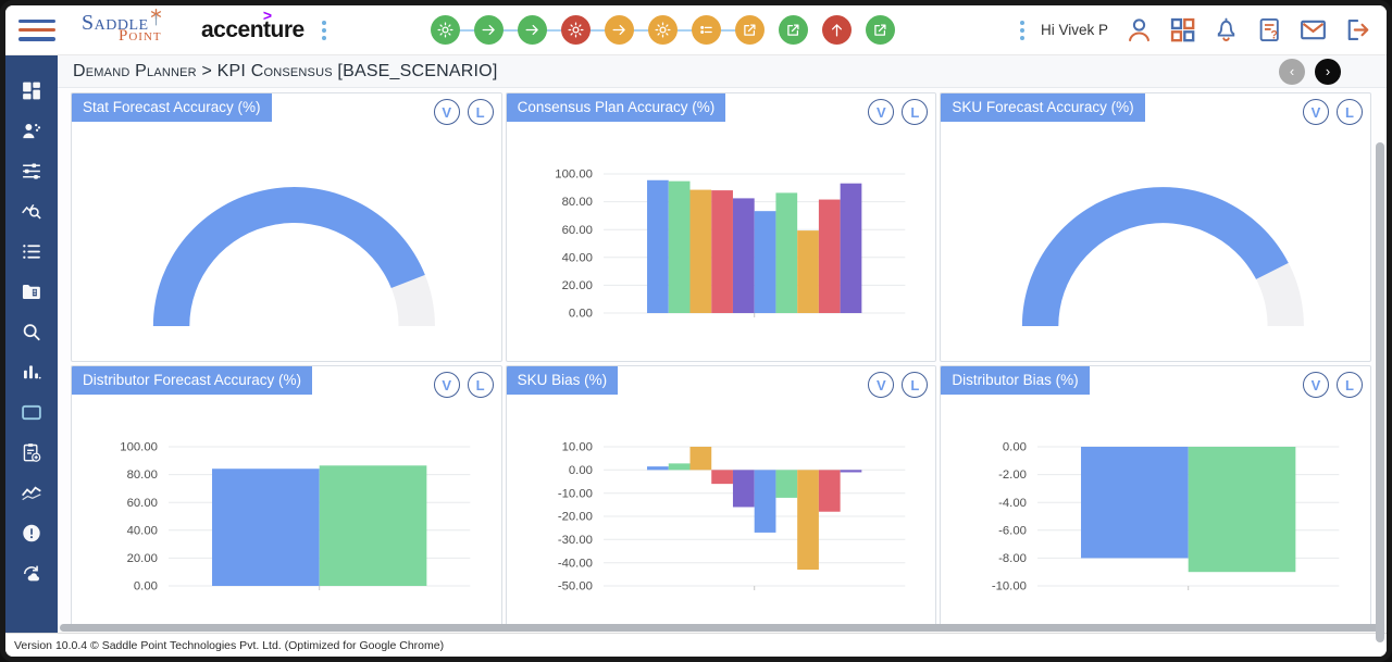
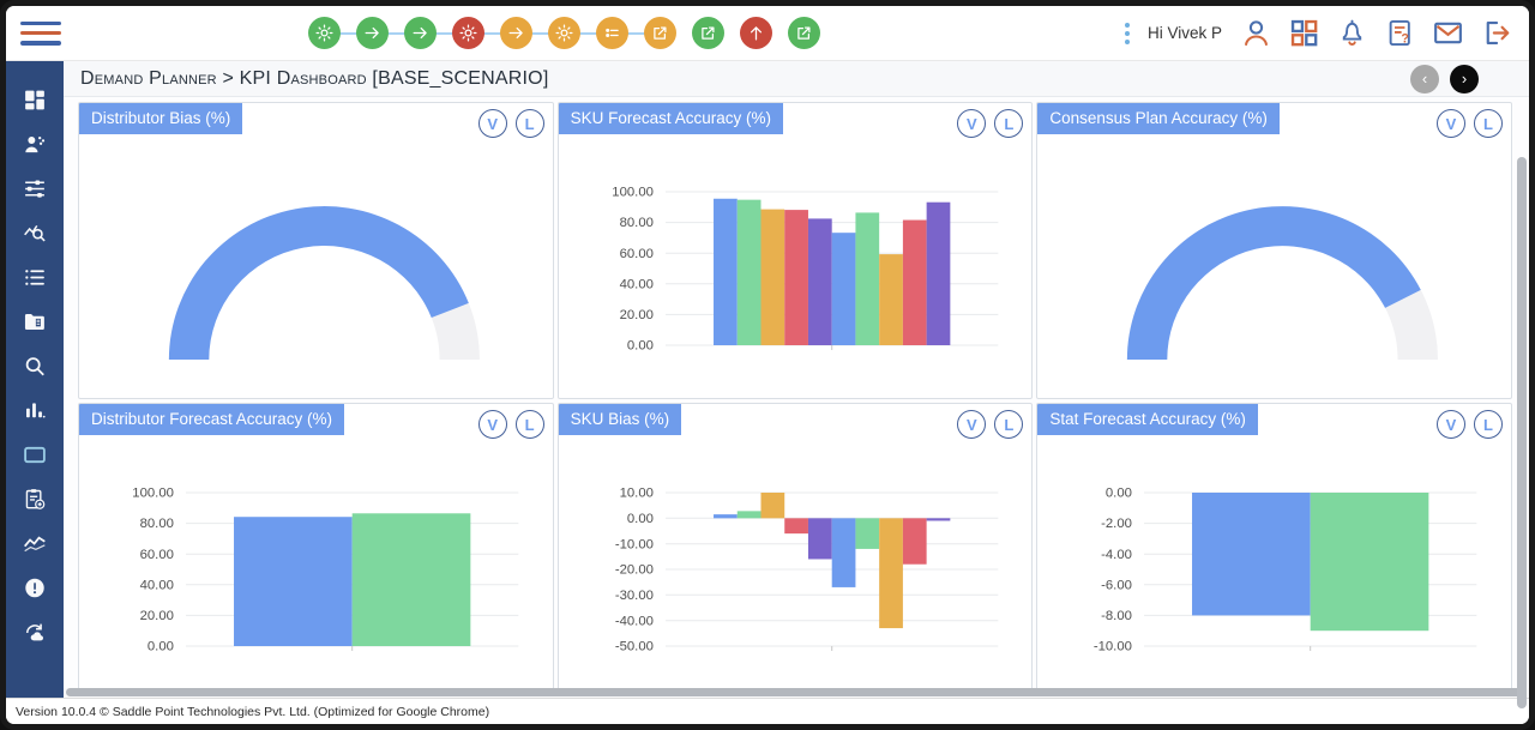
- Saddle
- Point
- >
- accenture
  Hi Vivek P
  ?
- Demand Planner > KPI Consensus [BASE_SCENARIO]
+ Demand Planner > KPI Dashboard [BASE_SCENARIO]
  ‹
  ›
- Stat Forecast Accuracy (%)
+ Distributor Bias (%)
  V
  L
- Consensus Plan Accuracy (%)
+ SKU Forecast Accuracy (%)
  V
  L
  100.00
  80.00
  60.00
  40.00
  20.00
  0.00
- SKU Forecast Accuracy (%)
+ Consensus Plan Accuracy (%)
  V
  L
  Distributor Forecast Accuracy (%)
  V
  L
  100.00
  80.00
  60.00
  40.00
  20.00
  0.00
  SKU Bias (%)
  V
  L
  10.00
  0.00
  -10.00
  -20.00
  -30.00
  -40.00
  -50.00
- Distributor Bias (%)
+ Stat Forecast Accuracy (%)
  V
  L
  0.00
  -2.00
  -4.00
  -6.00
  -8.00
  -10.00
  Version 10.0.4 © Saddle Point Technologies Pvt. Ltd. (Optimized for Google Chrome)
